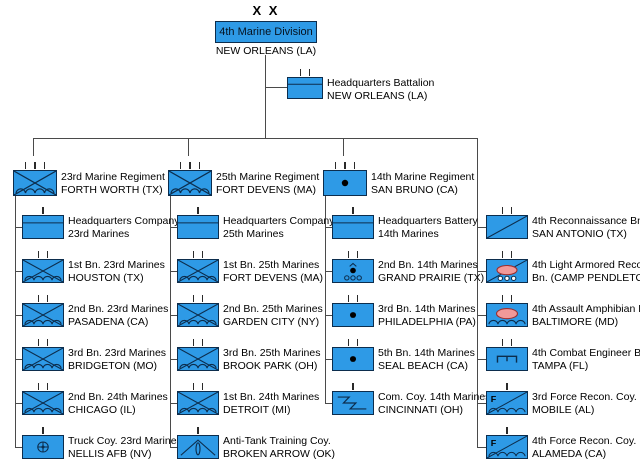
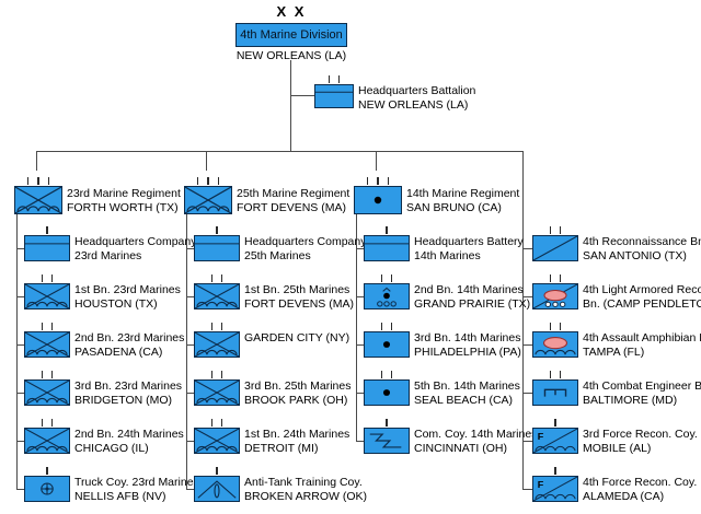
  X X
  4th Marine Division
  NEW ORLEANS (LA)
  Headquarters Battalion
  NEW ORLEANS (LA)
  23rd Marine Regiment
  FORTH WORTH (TX)
  25th Marine Regiment
  FORT DEVENS (MA)
  14th Marine Regiment
  SAN BRUNO (CA)
  Headquarters Compan
  23rd Marines
  1st Bn. 23rd Marines
  HOUSTON (TX)
  2nd Bn. 23rd Marines
  PASADENA (CA)
  3rd Bn. 23rd Marines
  BRIDGETON (MO)
  2nd Bn. 24th Marines
  CHICAGO (IL)
  Truck Coy. 23rd Marine
  NELLIS AFB (NV)
  Headquarters Compan
  25th Marines
  1st Bn. 25th Marines
  FORT DEVENS (MA)
- 2nd Bn. 25th Marines
  GARDEN CITY (NY)
  3rd Bn. 25th Marines
  BROOK PARK (OH)
  1st Bn. 24th Marines
  DETROIT (MI)
  Anti-Tank Training Coy.
  BROKEN ARROW (OK)
  Headquarters Battery
  14th Marines
  2nd Bn. 14th Marines
  GRAND PRAIRIE (TX)
  3rd Bn. 14th Marines
  PHILADELPHIA (PA)
  5th Bn. 14th Marines
  SEAL BEACH (CA)
  Com. Coy. 14th Marine
  CINCINNATI (OH)
  4th Reconnaissance B
  SAN ANTONIO (TX)
  4th Light Armored Reco
  Bn. (CAMP PENDLET
  4th Assault Amphibian
- BALTIMORE (MD)
+ TAMPA (FL)
  4th Combat Engineer B
- TAMPA (FL)
+ BALTIMORE (MD)
  3rd Force Recon. Coy.
  MOBILE (AL)
  4th Force Recon. Coy.
  ALAMEDA (CA)
